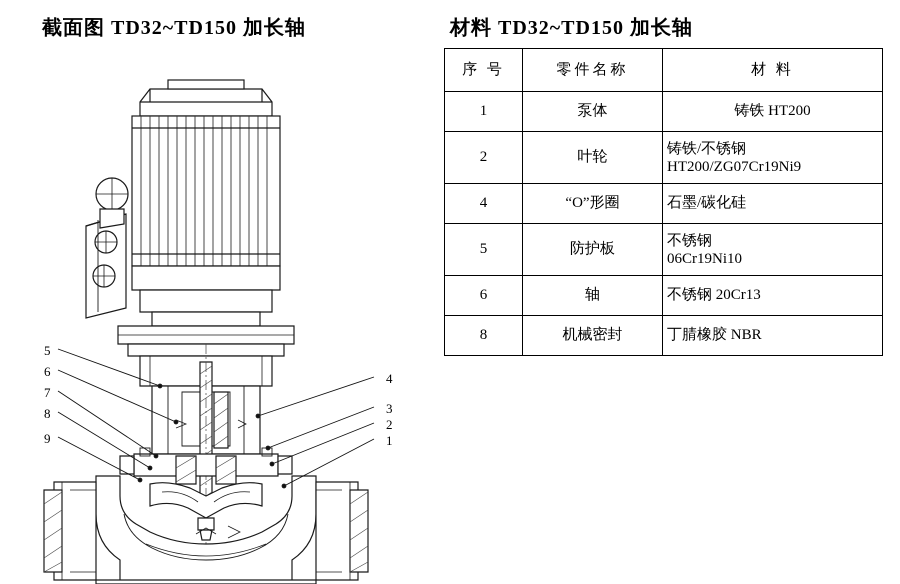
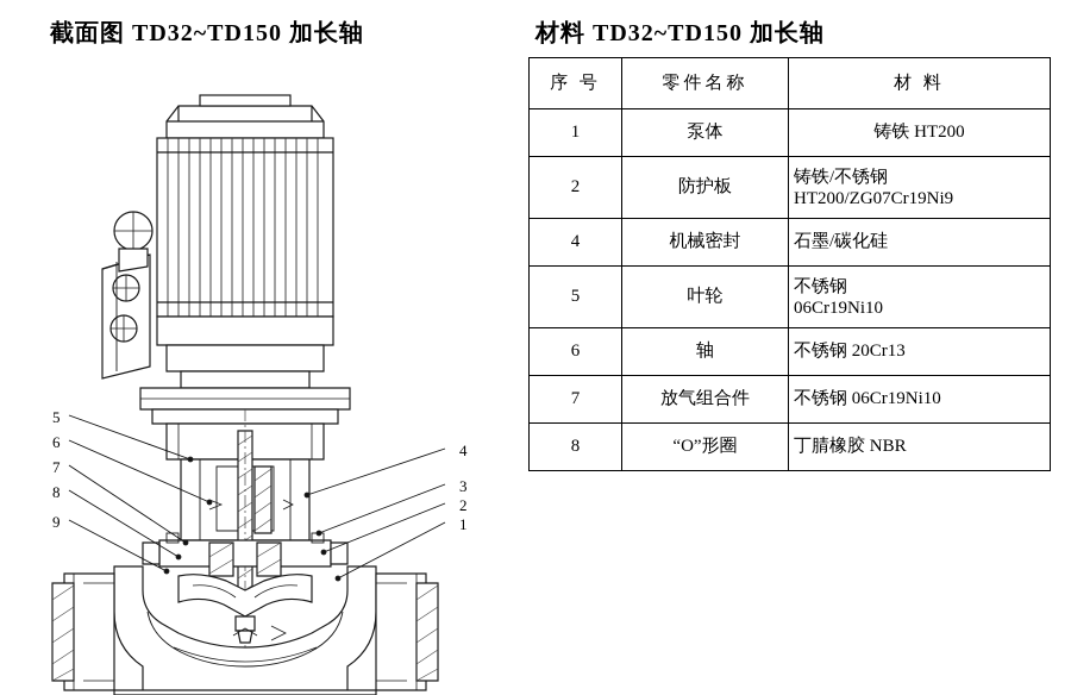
  截面图 TD32~TD150 加长轴
  5
  6
  7
  8
  9
  4
  3
  2
  1
  材料 TD32~TD150 加长轴
  序 号	零件名称	材 料
  1	泵体	铸铁 HT200
- 2	叶轮	铸铁/不锈钢 HT200/ZG07Cr19Ni9
+ 2	防护板	铸铁/不锈钢 HT200/ZG07Cr19Ni9
- 4	“O”形圈	石墨/碳化硅
+ 4	机械密封	石墨/碳化硅
- 5	防护板	不锈钢 06Cr19Ni10
+ 5	叶轮	不锈钢 06Cr19Ni10
  6	轴	不锈钢 20Cr13
+ 7	放气组合件	不锈钢 06Cr19Ni10
- 8	机械密封	丁腈橡胶 NBR
+ 8	“O”形圈	丁腈橡胶 NBR
